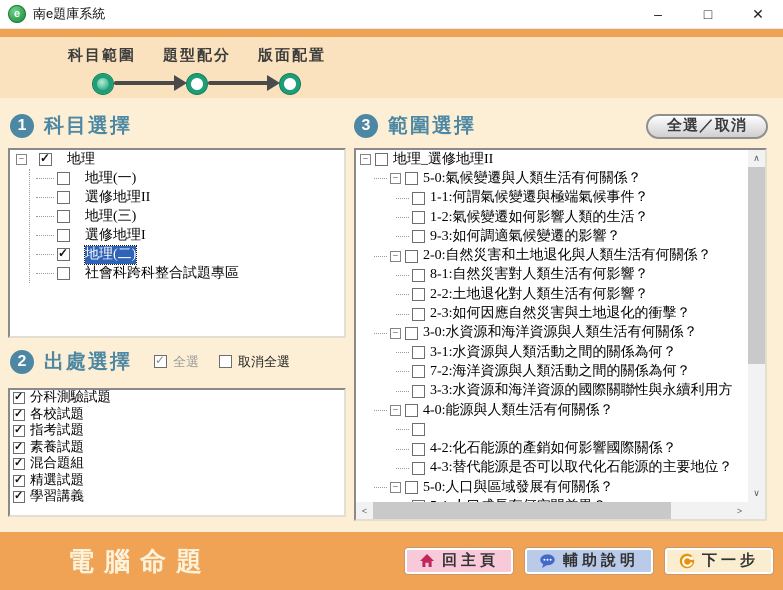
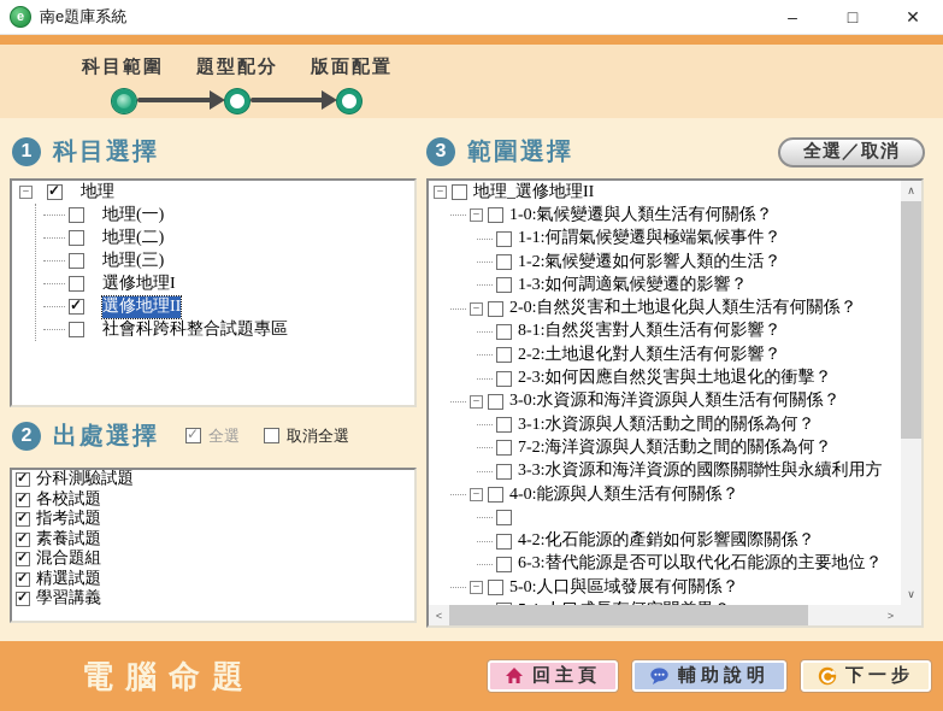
  e
  南e題庫系統
  –
  □
  ✕
  科目範圍
  題型配分
  版面配置
  1
  科目選擇
  地理
  地理(一)
- 選修地理II
+ 地理(二)
  地理(三)
  選修地理I
- 地理(二)
+ 選修地理II
  社會科跨科整合試題專區
  2
  出處選擇
  全選
  取消全選
  分科測驗試題
  各校試題
  指考試題
  素養試題
  混合題組
  精選試題
  學習講義
  3
  範圍選擇
  全選／取消
  地理_選修地理II
- 5-0:氣候變遷與人類生活有何關係？
+ 1-0:氣候變遷與人類生活有何關係？
  1-1:何謂氣候變遷與極端氣候事件？
  1-2:氣候變遷如何影響人類的生活？
- 9-3:如何調適氣候變遷的影響？
+ 1-3:如何調適氣候變遷的影響？
  2-0:自然災害和土地退化與人類生活有何關係？
  8-1:自然災害對人類生活有何影響？
  2-2:土地退化對人類生活有何影響？
  2-3:如何因應自然災害與土地退化的衝擊？
  3-0:水資源和海洋資源與人類生活有何關係？
  3-1:水資源與人類活動之間的關係為何？
  7-2:海洋資源與人類活動之間的關係為何？
  3-3:水資源和海洋資源的國際關聯性與永續利用方
  4-0:能源與人類生活有何關係？
  4-2:化石能源的產銷如何影響國際關係？
- 4-3:替代能源是否可以取代化石能源的主要地位？
+ 6-3:替代能源是否可以取代化石能源的主要地位？
  5-0:人口與區域發展有何關係？
  ∧
  ∨
  <
  >
  電腦命題
  回主頁
  輔助說明
  下一步
